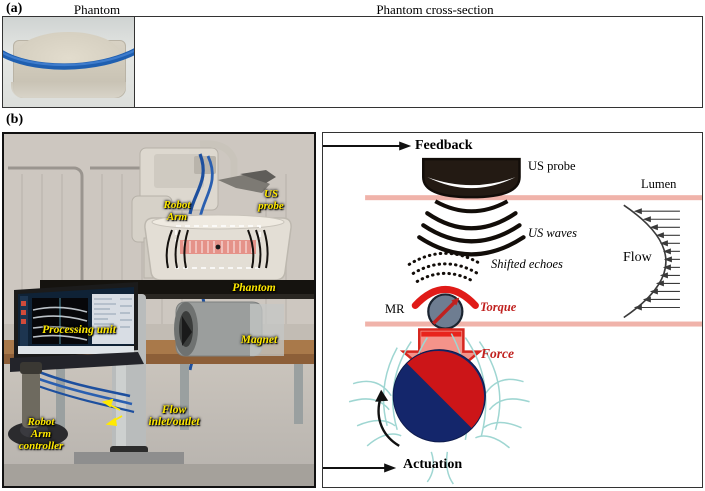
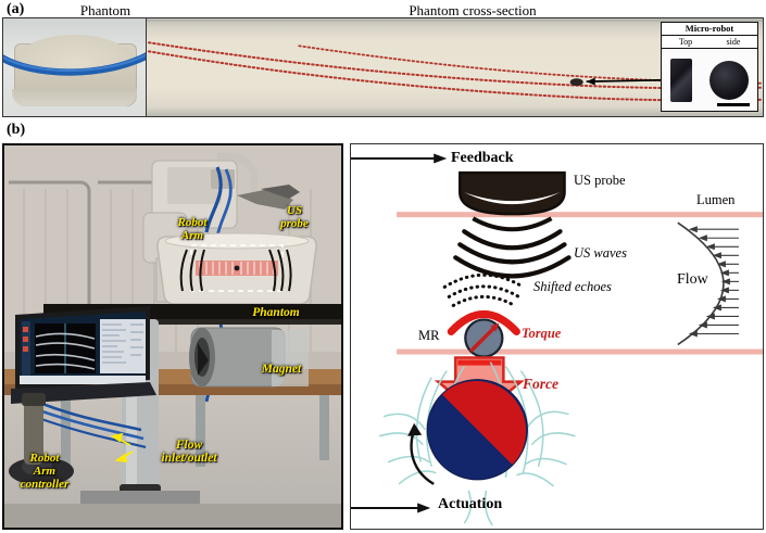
  (a)
  Phantom
  Phantom cross-section
+ Micro-robot
+ Top
+ side
  (b)
  US
  probe
  Robot
  Arm
  Phantom
  Magnet
- Processing unit
  Flow
  inlet/outlet
  Robot
  Arm
  controller
  Feedback
  US probe
  Lumen
  US waves
  Shifted echoes
  MR
  Torque
  Flow
  Force
  Actuation
